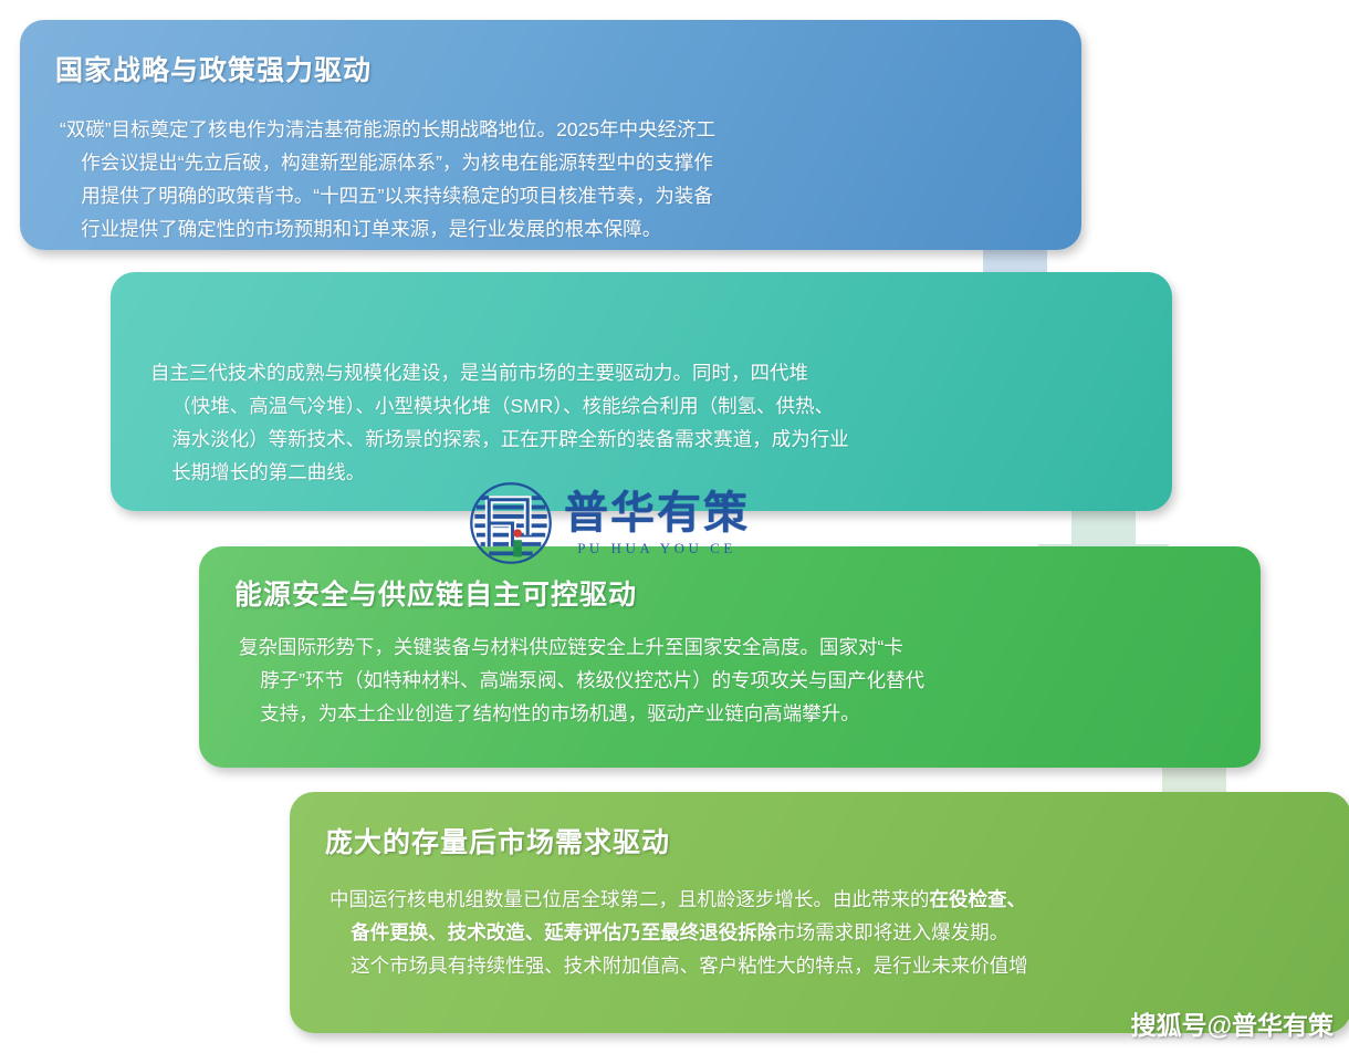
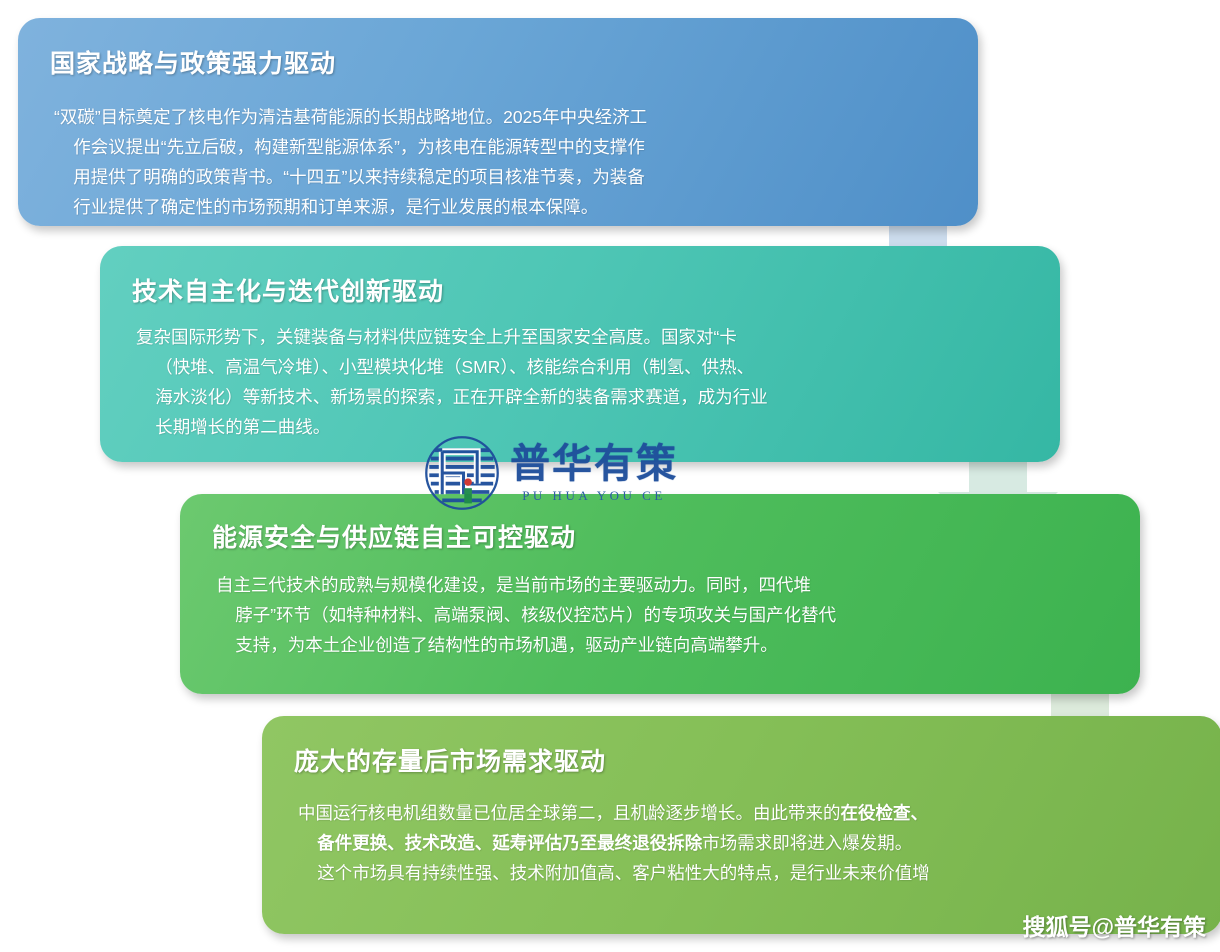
  国家战略与政策强力驱动
  “双碳”目标奠定了核电作为清洁基荷能源的长期战略地位。2025年中央经济工
  作会议提出“先立后破，构建新型能源体系”，为核电在能源转型中的支撑作
  用提供了明确的政策背书。“十四五”以来持续稳定的项目核准节奏，为装备
  行业提供了确定性的市场预期和订单来源，是行业发展的根本保障。
+ 技术自主化与迭代创新驱动
- 自主三代技术的成熟与规模化建设，是当前市场的主要驱动力。同时，四代堆
+ 复杂国际形势下，关键装备与材料供应链安全上升至国家安全高度。国家对“卡
  （快堆、高温气冷堆）、小型模块化堆（SMR）、核能综合利用（制氢、供热、
  海水淡化）等新技术、新场景的探索，正在开辟全新的装备需求赛道，成为行业
  长期增长的第二曲线。
  能源安全与供应链自主可控驱动
- 复杂国际形势下，关键装备与材料供应链安全上升至国家安全高度。国家对“卡
+ 自主三代技术的成熟与规模化建设，是当前市场的主要驱动力。同时，四代堆
  脖子”环节（如特种材料、高端泵阀、核级仪控芯片）的专项攻关与国产化替代
  支持，为本土企业创造了结构性的市场机遇，驱动产业链向高端攀升。
  庞大的存量后市场需求驱动
  中国运行核电机组数量已位居全球第二，且机龄逐步增长。由此带来的在役检查、
  备件更换、技术改造、延寿评估乃至最终退役拆除市场需求即将进入爆发期。
  这个市场具有持续性强、技术附加值高、客户粘性大的特点，是行业未来价值增
  普华有策
  PU HUA YOU CE
  搜狐号@普华有策
